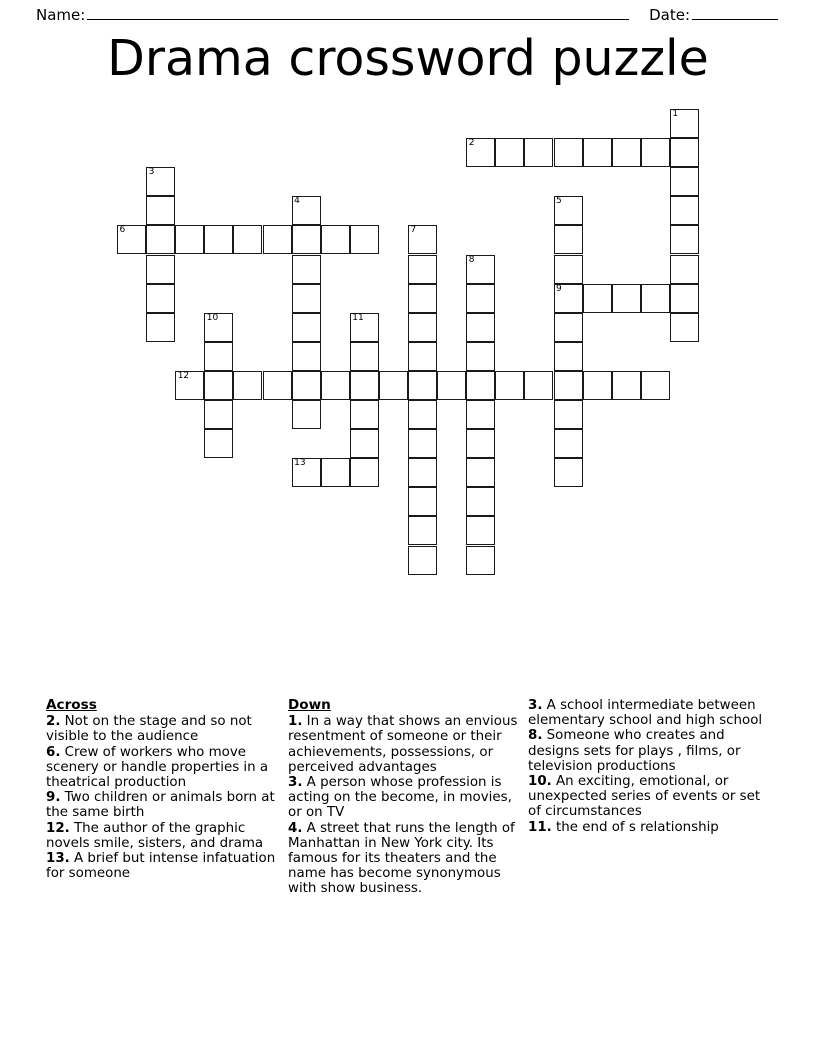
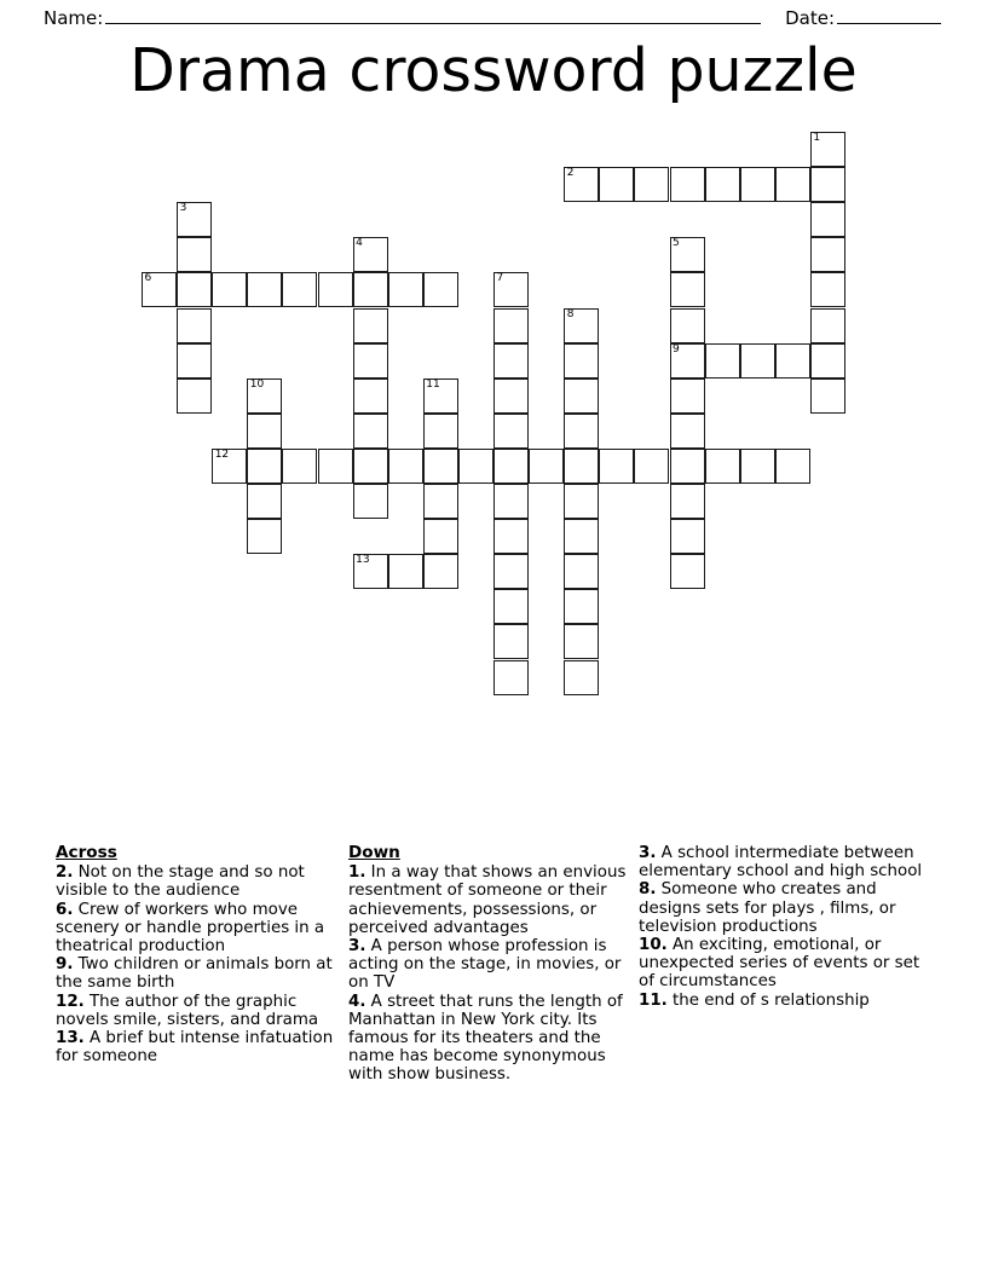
  Name:
  Date:
  Drama crossword puzzle
  1
  2
  3
  4
  5
  9
  6
  7
  8
  10
  11
  12
  13
  Across
  2. Not on the stage and so not visible to the audience
  6. Crew of workers who move scenery or handle properties in a theatrical production
  9. Two children or animals born at the same birth
  12. The author of the graphic novels smile, sisters, and drama
  13. A brief but intense infatuation for someone
  Down
  1. In a way that shows an envious resentment of someone or their achievements, possessions, or perceived advantages
- 3. A person whose profession is acting on the become, in movies, or on TV
+ 3. A person whose profession is acting on the stage, in movies, or on TV
  4. A street that runs the length of Manhattan in New York city. Its famous for its theaters and the name has become synonymous with show business.
  3. A school intermediate between elementary school and high school
  8. Someone who creates and designs sets for plays , films, or television productions
  10. An exciting, emotional, or unexpected series of events or set of circumstances
  11. the end of s relationship
